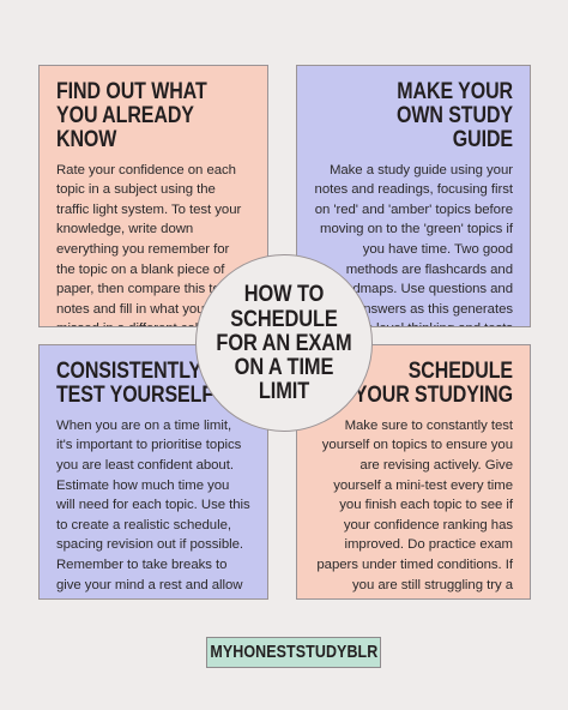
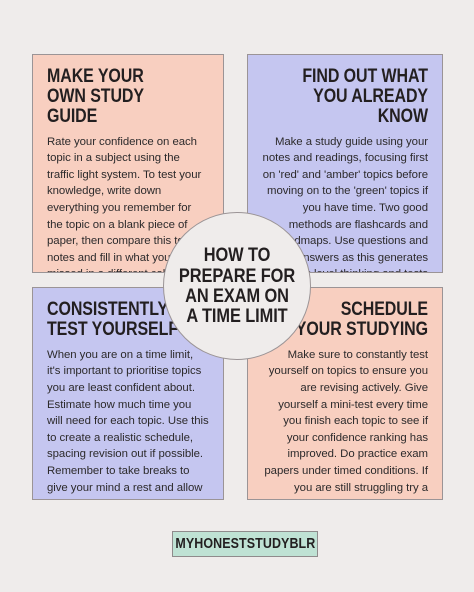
- FIND OUT WHAT YOU ALREADY KNOW
+ MAKE YOUR OWN STUDY GUIDE
  Rate your confidence on each topic in a subject using the traffic light system. To test your knowledge, write down everything you remember for the topic on a blank piece of paper, then compare this t notes and fill in what yo
- MAKE YOUR OWN STUDY GUIDE
+ FIND OUT WHAT YOU ALREADY KNOW
  Make a study guide using your notes and readings, focusing first on 'red' and 'amber' topics before moving on to the 'green' topics if you have time. Two good methods are flashcards and dmaps. Use questions and nswers as this generates
  CONSISTENTLY TEST YOURSELF
  When you are on a time limit, it's important to prioritise topics you are least confident about. Estimate how much time you will need for each topic. Use this to create a realistic schedule, spacing revision out if possible. Remember to take breaks to give your mind a rest and allow
  SCHEDULE YOUR STUDYING
  Make sure to constantly test yourself on topics to ensure you are revising actively. Give yourself a mini-test every time you finish each topic to see if your confidence ranking has improved. Do practice exam papers under timed conditions. If you are still struggling try a
- HOW TO SCHEDULE FOR AN EXAM ON A TIME LIMIT
+ HOW TO PREPARE FOR AN EXAM ON A TIME LIMIT
  MYHONESTSTUDYBLR
